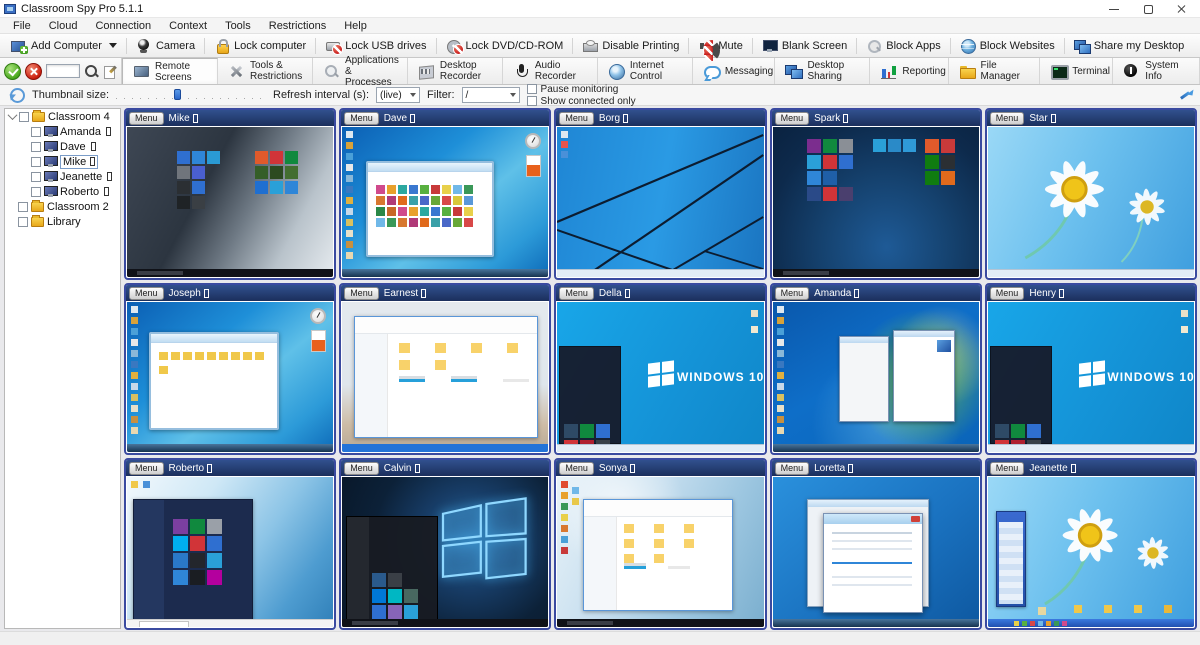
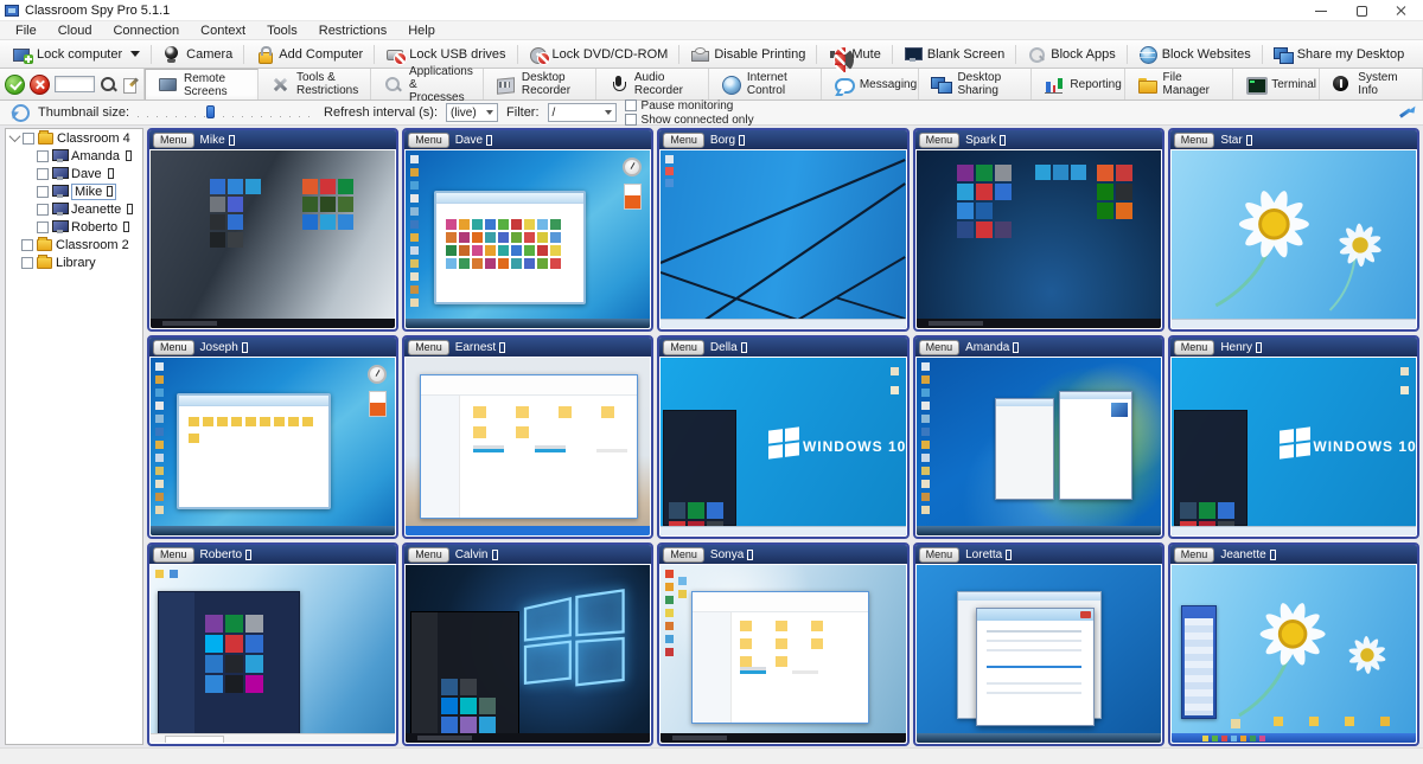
  Classroom Spy Pro 5.1.1
  File
  Cloud
  Connection
  Context
  Tools
  Restrictions
  Help
- Add Computer
+ Lock computer
  Camera
- Lock computer
+ Add Computer
  Lock USB drives
  Lock DVD/CD-ROM
  Disable Printing
  Mute
  Blank Screen
  Block Apps
  Block Websites
  Share my Desktop
  Remote Screens
  Tools & Restrictions
  Applications & Processes
  Desktop Recorder
  Audio Recorder
  Internet Control
  Messaging
  Desktop Sharing
  Reporting
  File Manager
  Terminal
  System Info
  Thumbnail size:
  Refresh interval (s):
  (live)
  Filter:
  /
  Pause monitoring
  Show connected only
  Classroom 4
  Amanda
  Dave
  Mike
  Jeanette
  Roberto
  Classroom 2
  Library
  Menu
  Mike
  Menu
  Dave
  Menu
  Borg
  Menu
  Spark
  Menu
  Star
  Menu
  Joseph
  Menu
  Earnest
  Menu
  Della
  WINDOWS 10
  Menu
  Amanda
  Menu
  Henry
  WINDOWS 10
  Menu
  Roberto
  Menu
  Calvin
  Menu
  Sonya
  Menu
  Loretta
  Menu
  Jeanette
